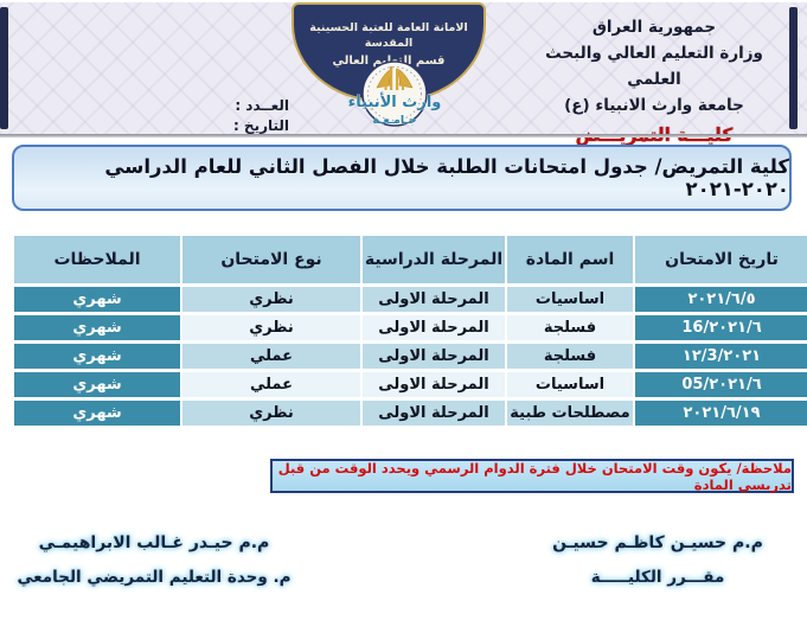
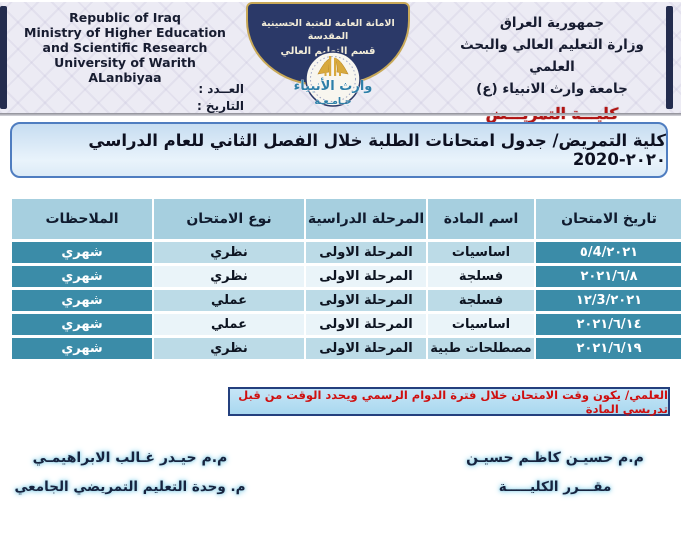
+ Republic of Iraq
+ Ministry of Higher Education
+ and Scientific Research
+ University of Warith ALanbiyaa
  العــدد :
  التاريخ :
  الامانة العامة للعتبة الحسينية المقدسة
  قسم التليم العالي
  وارث الأنبياء
  جـامـعـة
  جمهورية العراق
  وزارة التعليم العالي والبحث العلمي
  جامعة وارث الانبياء (ع)
- كلية التمريض/ جدول امتحانات الطلبة خلال الفصل الثاني للعام الدراسي ٢٠٢٠-٢٠٢١
+ كلية التمريض/ جدول امتحانات الطلبة خلال الفصل الثاني للعام الدراسي ٢٠٢٠-2020
  تاريخ الامتحان	اسم المادة	المرحلة الدراسية	نوع الامتحان	الملاحظات
- ٢٠٢١/٦/٥	اساسيات	المرحلة الاولى	نظري	شهري
+ ٢٠٢١/4/٥	اساسيات	المرحلة الاولى	نظري	شهري
- ٢٠٢١/٦/16	فسلجة	المرحلة الاولى	نظري	شهري
+ ٢٠٢١/٦/٨	فسلجة	المرحلة الاولى	نظري	شهري
  ٢٠٢١/3/١٢	فسلجة	المرحلة الاولى	عملي	شهري
- ٢٠٢١/٦/05	اساسيات	المرحلة الاولى	عملي	شهري
+ ٢٠٢١/٦/١٤	اساسيات	المرحلة الاولى	عملي	شهري
  ٢٠٢١/٦/١٩	مصطلحات طبية	المرحلة الاولى	نظري	شهري
- ملاحظة/ يكون وقت الامتحان خلال فترة الدوام الرسمي ويحدد الوقت من قبل تدريسي المادة
+ العلمي/ يكون وقت الامتحان خلال فترة الدوام الرسمي ويحدد الوقت من قبل تدريسي المادة
  م.م حسيـن كاظـم حسيـن
  مقـــرر الكليـــــة
  م.م حيـدر غـالب الابراهيمـي
  م. وحدة التعليم التمريضي الجامعي
